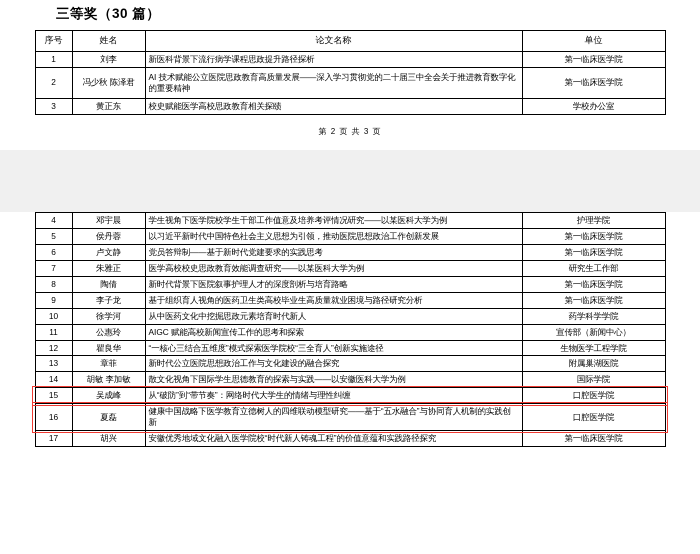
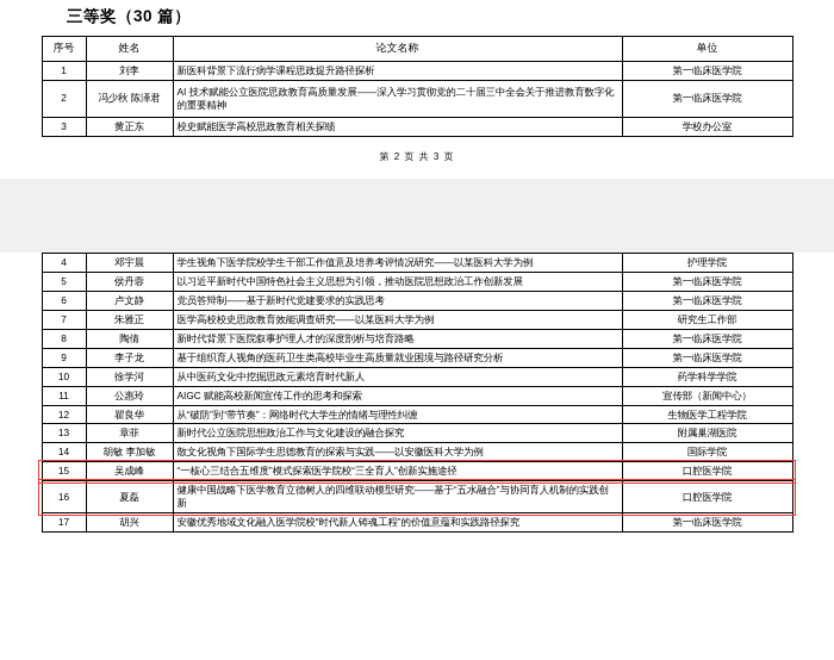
  三等奖（30 篇）
  序号	姓名	论文名称	单位
  1	刘李	新医科背景下流行病学课程思政提升路径探析	第一临床医学院
  2	冯少秋 陈泽君	AI 技术赋能公立医院思政教育高质量发展——深入学习贯彻党的二十届三中全会关于推进教育数字化的重要精神	第一临床医学院
  3	黄正东	校史赋能医学高校思政教育相关探赜	学校办公室
  第 2 页 共 3 页
  4	邓宇晨	学生视角下医学院校学生干部工作值意及培养考评情况研究——以某医科大学为例	护理学院
  5	侯丹蓉	以习近平新时代中国特色社会主义思想为引领，推动医院思想政治工作创新发展	第一临床医学院
  6	卢文静	党员答辩制——基于新时代党建要求的实践思考	第一临床医学院
  7	朱雅正	医学高校校史思政教育效能调查研究——以某医科大学为例	研究生工作部
  8	陶倩	新时代背景下医院叙事护理人才的深度剖析与培育路略	第一临床医学院
  9	李子龙	基于组织育人视角的医药卫生类高校毕业生高质量就业困境与路径研究分析	第一临床医学院
  10	徐学河	从中医药文化中挖掘思政元素培育时代新人	药学科学学院
  11	公惠玲	AIGC 赋能高校新闻宣传工作的思考和探索	宣传部（新闻中心）
- 12	瞿良华	“一核心三结合五维度”模式探索医学院校“三全育人”创新实施途径	生物医学工程学院
+ 12	瞿良华	从“破防”到“带节奏”：网络时代大学生的情绪与理性纠缠	生物医学工程学院
  13	章菲	新时代公立医院思想政治工作与文化建设的融合探究	附属巢湖医院
  14	胡敏 李加敏	散文化视角下国际学生思德教育的探索与实践——以安徽医科大学为例	国际学院
- 15	吴成峰	从“破防”到“带节奏”：网络时代大学生的情绪与理性纠缠	口腔医学院
+ 15	吴成峰	“一核心三结合五维度”模式探索医学院校“三全育人”创新实施途径	口腔医学院
  16	夏磊	健康中国战略下医学教育立德树人的四维联动模型研究——基于“五水融合”与协同育人机制的实践创新	口腔医学院
  17	胡兴	安徽优秀地域文化融入医学院校“时代新人铸魂工程”的价值意蕴和实践路径探究	第一临床医学院
